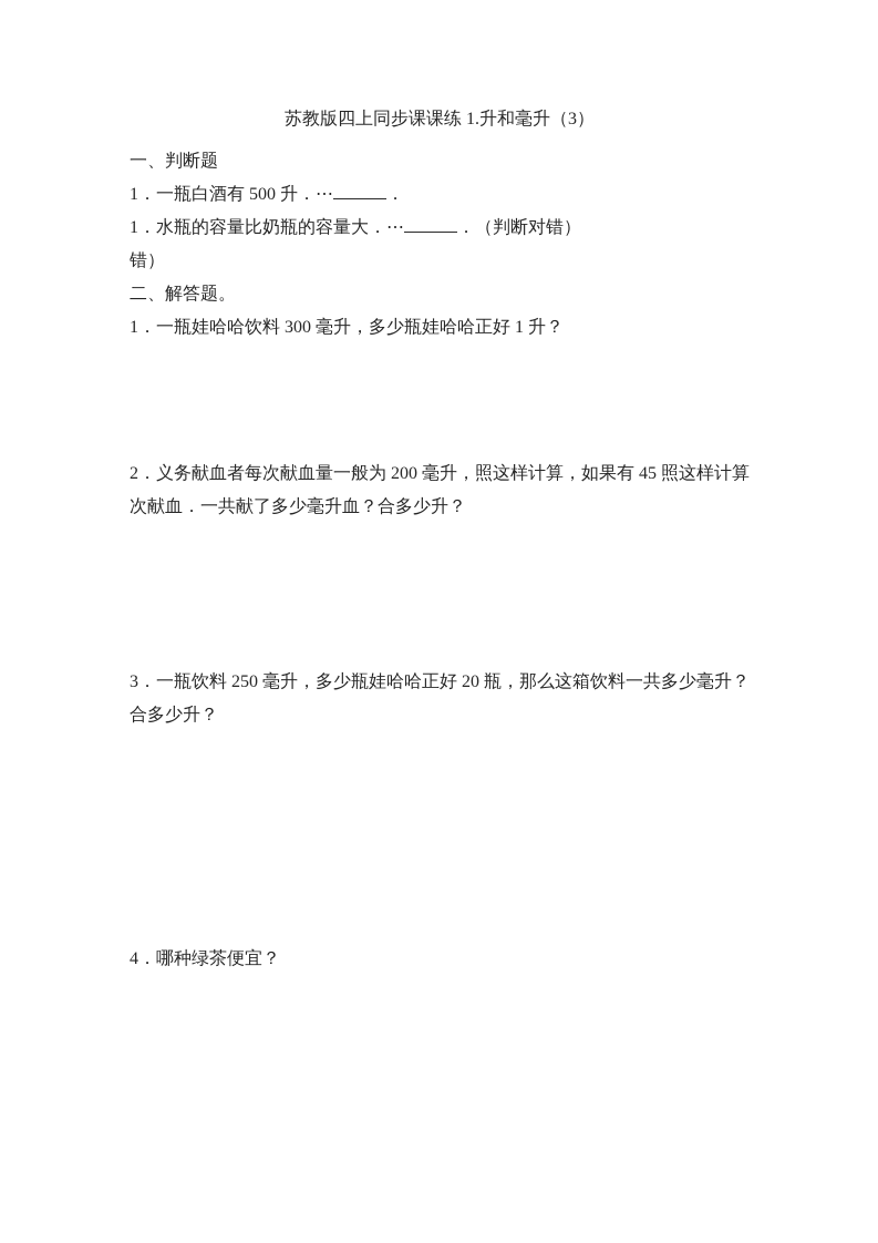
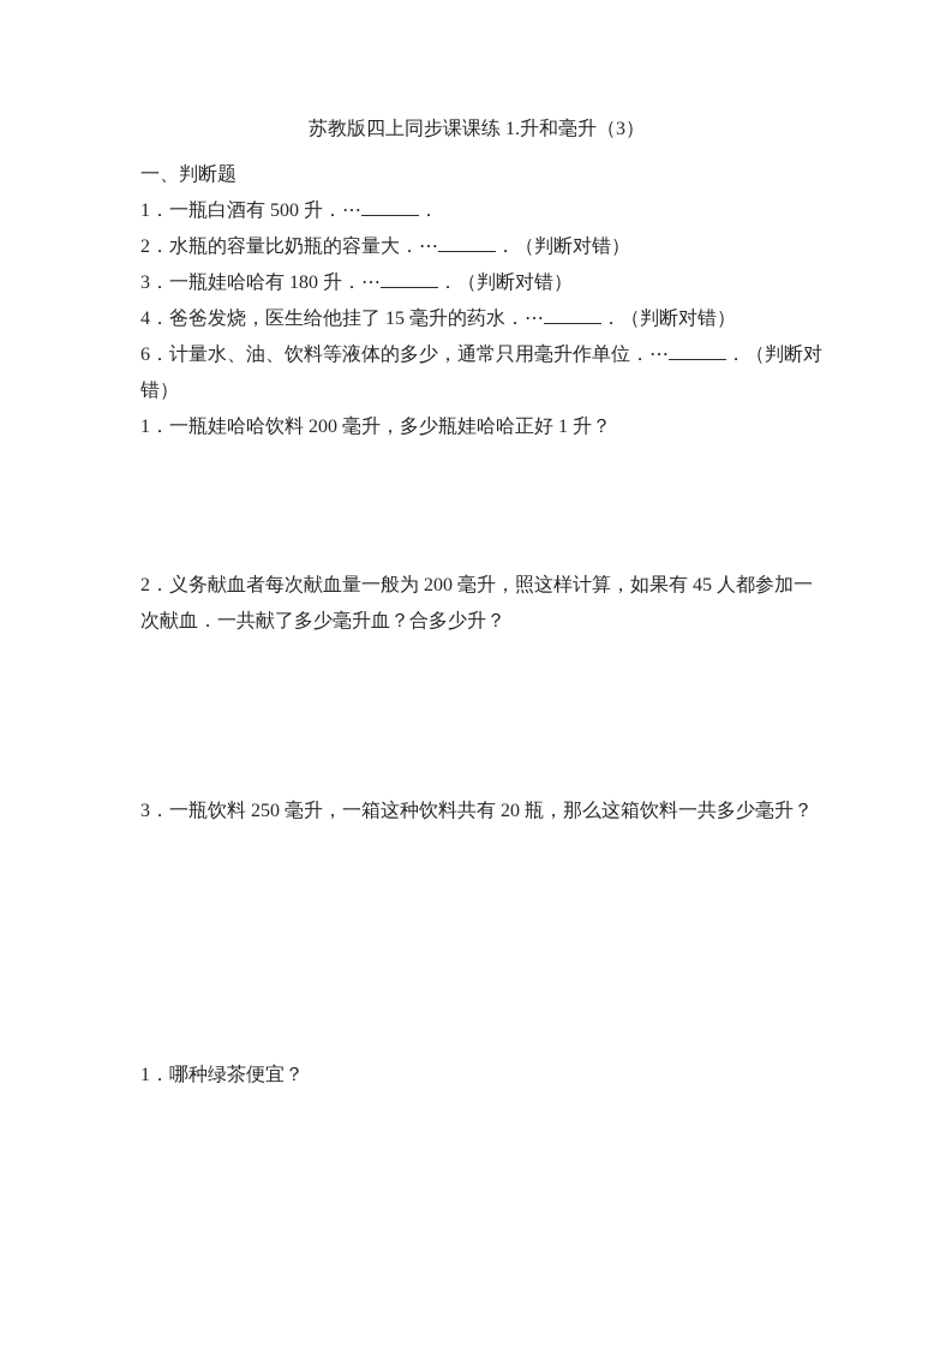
  苏教版四上同步课课练 1.升和毫升（3）
  一、判断题
  1．一瓶白酒有 500 升．⋯ ．
- 1．水瓶的容量比奶瓶的容量大．⋯ ．（判断对错）
+ 2．水瓶的容量比奶瓶的容量大．⋯ ．（判断对错）
+ 3．一瓶娃哈哈有 180 升．⋯ ．（判断对错）
+ 4．爸爸发烧，医生给他挂了 15 毫升的药水．⋯ ．（判断对错）
+ 6．计量水、油、饮料等液体的多少，通常只用毫升作单位．⋯ ．（判断对
  错）
- 二、解答题。
- 1．一瓶娃哈哈饮料 300 毫升，多少瓶娃哈哈正好 1 升？
+ 1．一瓶娃哈哈饮料 200 毫升，多少瓶娃哈哈正好 1 升？
- 2．义务献血者每次献血量一般为 200 毫升，照这样计算，如果有 45 照这样计算
+ 2．义务献血者每次献血量一般为 200 毫升，照这样计算，如果有 45 人都参加一
  次献血．一共献了多少毫升血？合多少升？
- 3．一瓶饮料 250 毫升，多少瓶娃哈哈正好 20 瓶，那么这箱饮料一共多少毫升？
+ 3．一瓶饮料 250 毫升，一箱这种饮料共有 20 瓶，那么这箱饮料一共多少毫升？
- 合多少升？
- 4．哪种绿茶便宜？
+ 1．哪种绿茶便宜？
